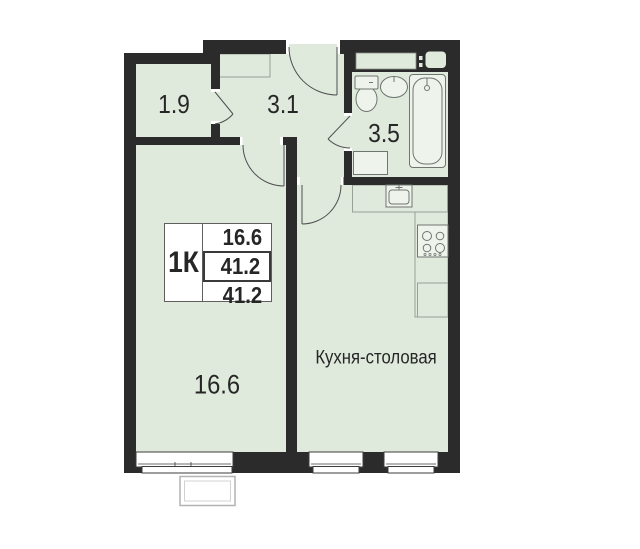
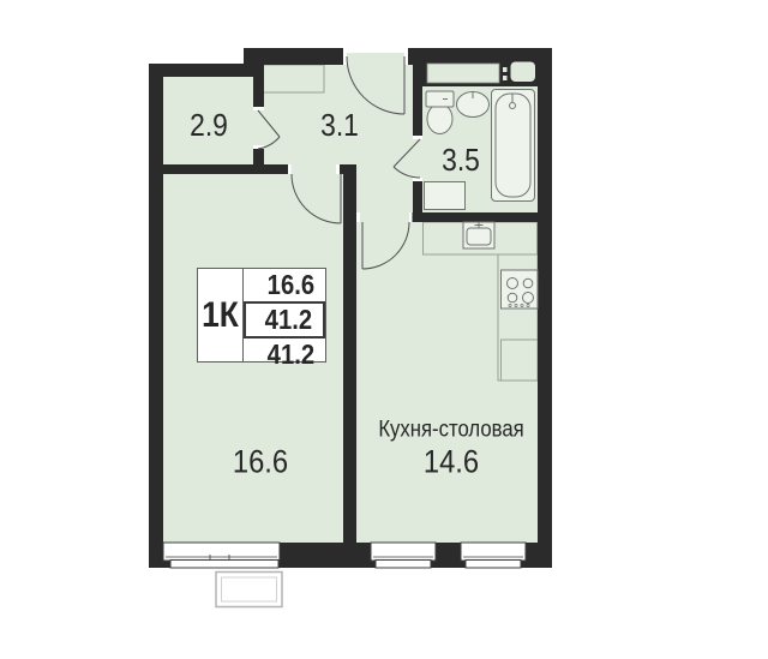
- 1.9
+ 2.9
  3.1
  3.5
  16.6
  Кухня-столовая
+ 14.6
  1К
  16.6
  41.2
  41.2
